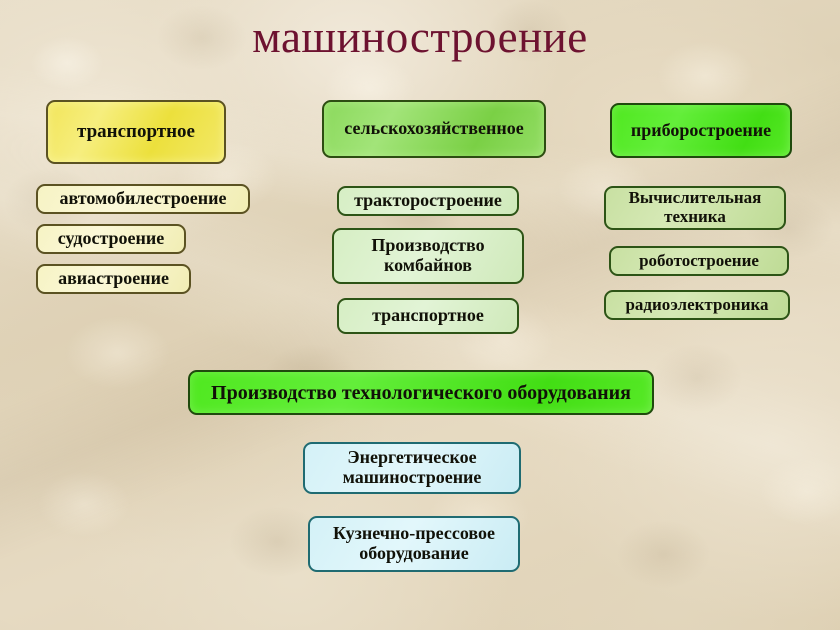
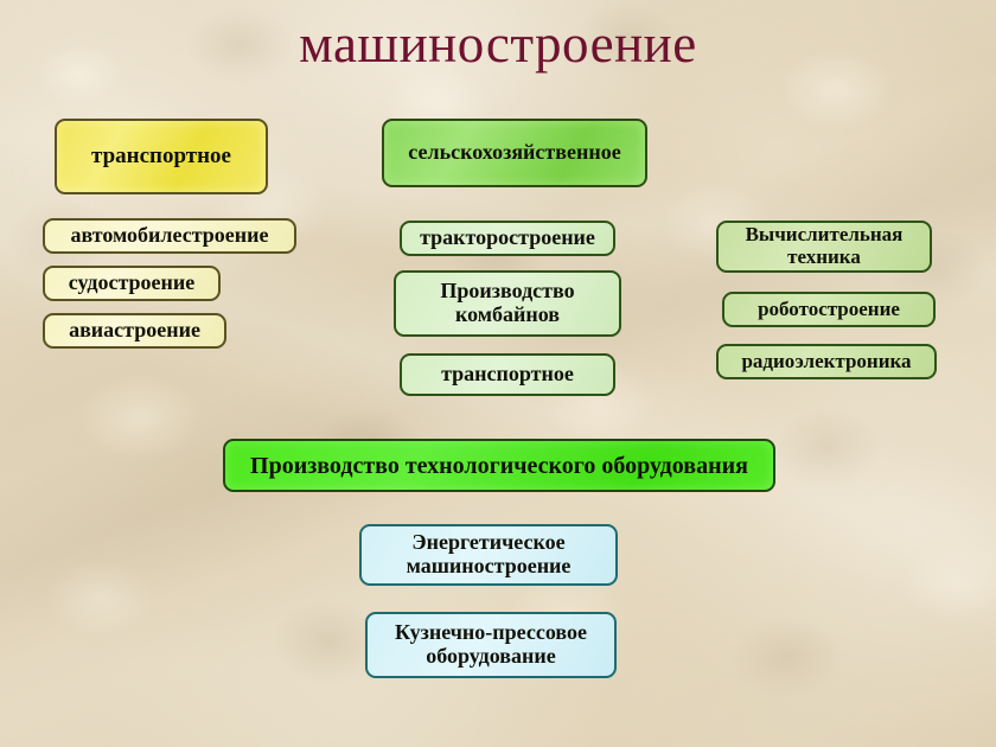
  машиностроение
  транспортное
  автомобилестроение
  судостроение
  авиастроение
  сельскохозяйственное
  тракторостроение
  Производство комбайнов
  транспортное
- приборостроение
  Вычислительная техника
  роботостроение
  радиоэлектроника
  Производство технологического оборудования
  Энергетическое машиностроение
  Кузнечно-прессовое оборудование
